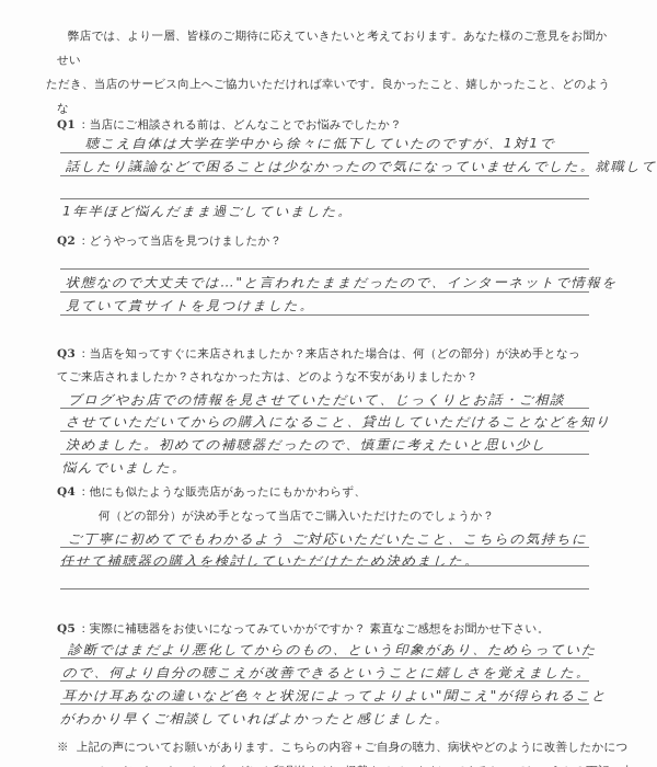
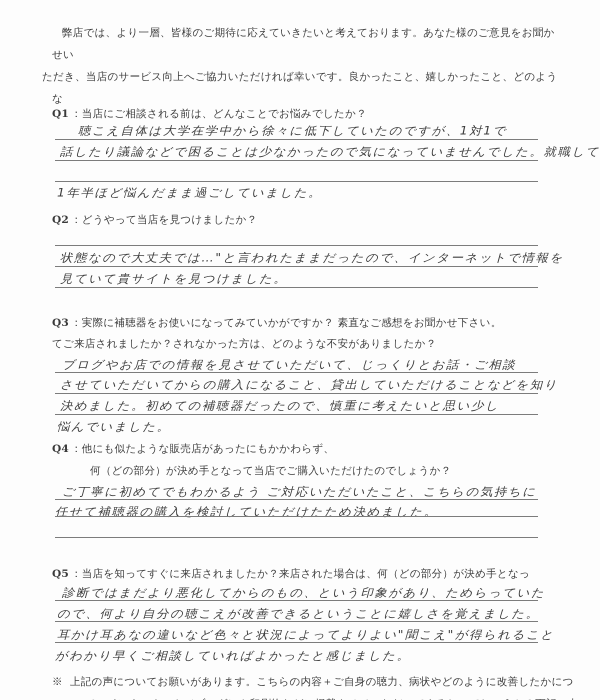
  弊店では、より一層、皆様のご期待に応えていきたいと考えております。あなた様のご意見をお聞かせい
  ただき、当店のサービス向上へご協力いただければ幸いです。良かったこと、嬉しかったこと、どのような
  Q1 ：当店にご相談される前は、どんなことでお悩みでしたか？
  聴こえ自体は大学在学中から徐々に低下していたのですが、1対1で
  話したり議論などで困ることは少なかったので気になっていませんでした。就職して
  1年半ほど悩んだまま過ごしていました。
  Q2 ：どうやって当店を見つけましたか？
  状態なので大丈夫では…"と言われたままだったので、インターネットで情報を
  見ていて貴サイトを見つけました。
- Q3 ：当店を知ってすぐに来店されましたか？来店された場合は、何（どの部分）が決め手となっ
+ Q3 ：実際に補聴器をお使いになってみていかがですか？ 素直なご感想をお聞かせ下さい。
  てご来店されましたか？されなかった方は、どのような不安がありましたか？
  ブログやお店での情報を見させていただいて、じっくりとお話・ご相談
  させていただいてからの購入になること、貸出していただけることなどを知り
  決めました。初めての補聴器だったので、慎重に考えたいと思い少し
  悩んでいました。
  Q4 ：他にも似たような販売店があったにもかかわらず、
  何（どの部分）が決め手となって当店でご購入いただけたのでしょうか？
  ご丁寧に初めてでもわかるよう ご対応いただいたこと、こちらの気持ちに
  任せて補聴器の購入を検討していただけたため決めました。
- Q5 ：実際に補聴器をお使いになってみていかがですか？ 素直なご感想をお聞かせ下さい。
+ Q5 ：当店を知ってすぐに来店されましたか？来店された場合は、何（どの部分）が決め手となっ
  診断ではまだより悪化してからのもの、という印象があり、ためらっていた
  ので、何より自分の聴こえが改善できるということに嬉しさを覚えました。
  耳かけ耳あなの違いなど色々と状況によってよりよい"聞こえ"が得られること
  がわかり早くご相談していればよかったと感じました。
  ※ 上記の声についてお願いがあります。こちらの内容＋ご自身の聴力、病状やどのように改善したかにつ
